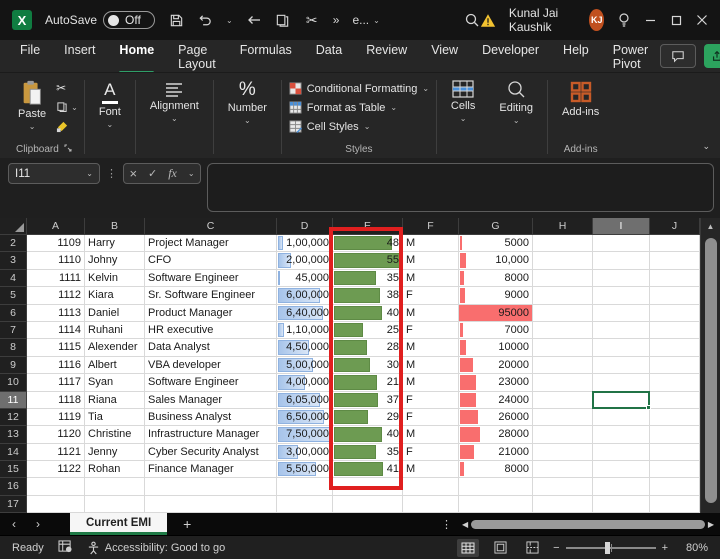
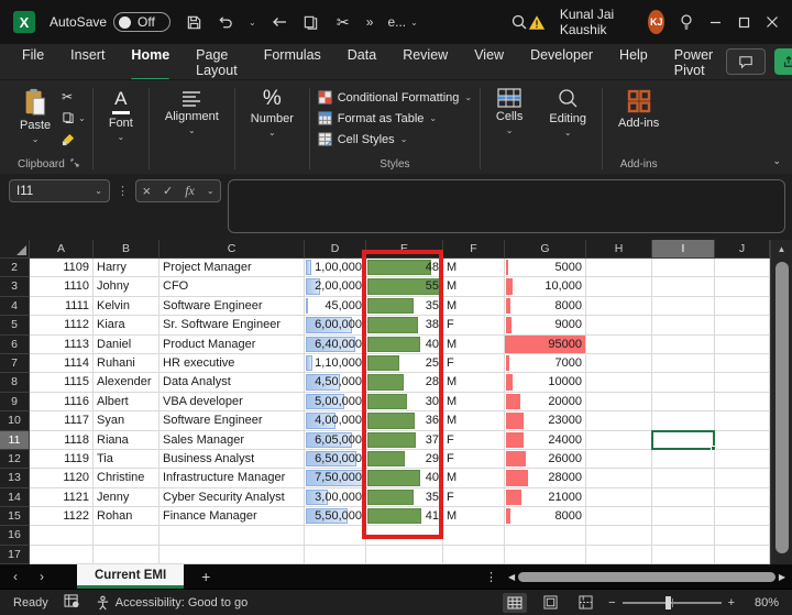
  X
  AutoSave
  Off
  ⌄
  ✂
  »
  e...
  ⌄
  Kunal Jai Kaushik
  KJ
  File
  Insert
  Home
  Page Layout
  Formulas
  Data
  Review
  View
  Developer
  Help
  Power Pivot
  Paste
  ⌄
  ✂
  ⌄
  Clipboard
  A
  Font
  ⌄
  Alignment
  ⌄
  %
  Number
  ⌄
  Conditional Formatting
  ⌄
  Format as Table
  ⌄
  Cell Styles
  ⌄
  Styles
  Cells
  ⌄
  Editing
  ⌄
  Add-ins
  Add-ins
  ⌄
  I11
  ⌄
  ⋮
  ×
  ✓
  fx
  ⌄
  A
  B
  C
  D
  E
  F
  G
  H
  I
  J
  2
  1109
  Harry
  Project Manager
  1,00,000
  48
  M
  5000
  3
  1110
  Johny
  CFO
  2,00,000
  55
  M
  10,000
  4
  1111
  Kelvin
  Software Engineer
  45,000
  35
  M
  8000
  5
  1112
  Kiara
  Sr. Software Engineer
  6,00,000
  38
  F
  9000
  6
  1113
  Daniel
  Product Manager
  6,40,000
  40
  M
  95000
  7
  1114
  Ruhani
  HR executive
  1,10,000
  25
  F
  7000
  8
  1115
  Alexender
  Data Analyst
  4,50,000
  28
  M
  10000
  9
  1116
  Albert
  VBA developer
  5,00,000
  30
  M
  20000
  10
  1117
  Syan
  Software Engineer
  4,00,000
- 21
+ 36
  M
  23000
  11
  1118
  Riana
  Sales Manager
  6,05,000
  37
  F
  24000
  12
  1119
  Tia
  Business Analyst
  6,50,000
  29
  F
  26000
  13
  1120
  Christine
  Infrastructure Manager
  7,50,000
  40
  M
  28000
  14
  1121
  Jenny
  Cyber Security Analyst
  3,00,000
  35
  F
  21000
  15
  1122
  Rohan
  Finance Manager
  5,50,000
  41
  M
  8000
  16
  17
  ▲
  ‹
  ›
  Current EMI
  +
  ⋮
  ◀
  ▶
  Ready
  Accessibility: Good to go
  −
  +
  80%
